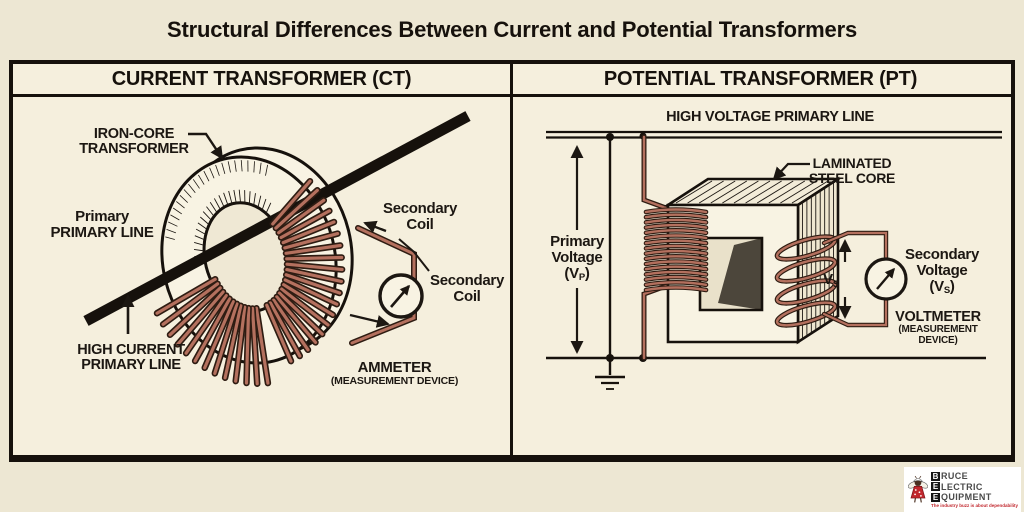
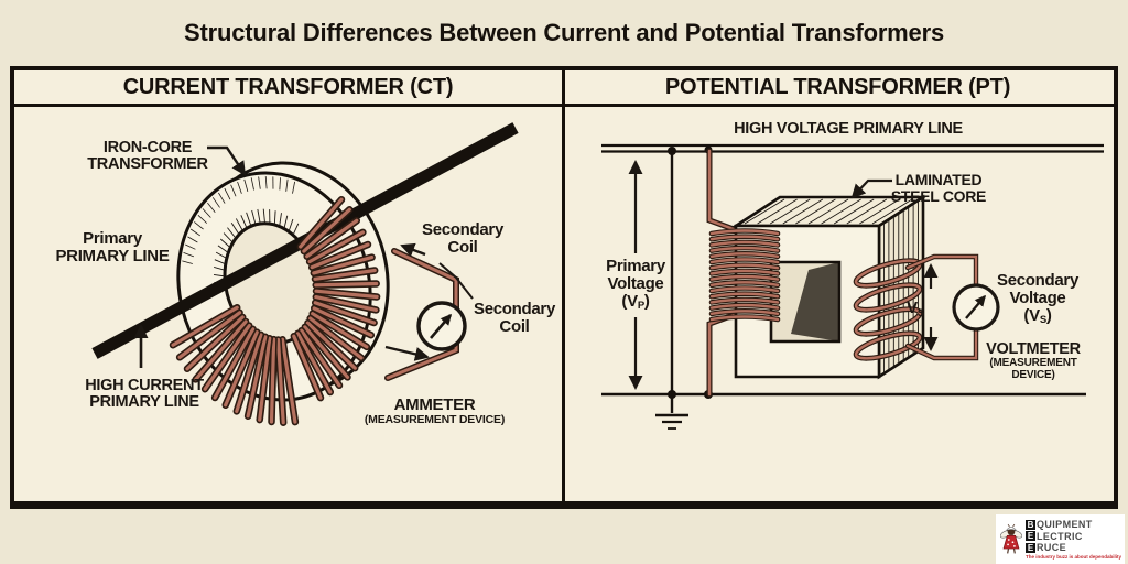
  Structural Differences Between Current and Potential Transformers
  CURRENT TRANSFORMER (CT)
  POTENTIAL TRANSFORMER (PT)
  IRON-CORE
  TRANSFORMER
  Primary
  PRIMARY LINE
  HIGH CURRENT
  PRIMARY LINE
  Secondary
  Coil
  Secondary
  Coil
  AMMETER
  (MEASUREMENT DEVICE)
  HIGH VOLTAGE PRIMARY LINE
  LAMINATED
  STEEL CORE
  Primary
  Voltage
  (VP)
  VS
  Secondary
  Voltage
  (VS)
  VOLTMETER
  (MEASUREMENT
  DEVICE)
  B
- RUCE
+ QUIPMENT
  E
  LECTRIC
  E
- QUIPMENT
+ RUCE
